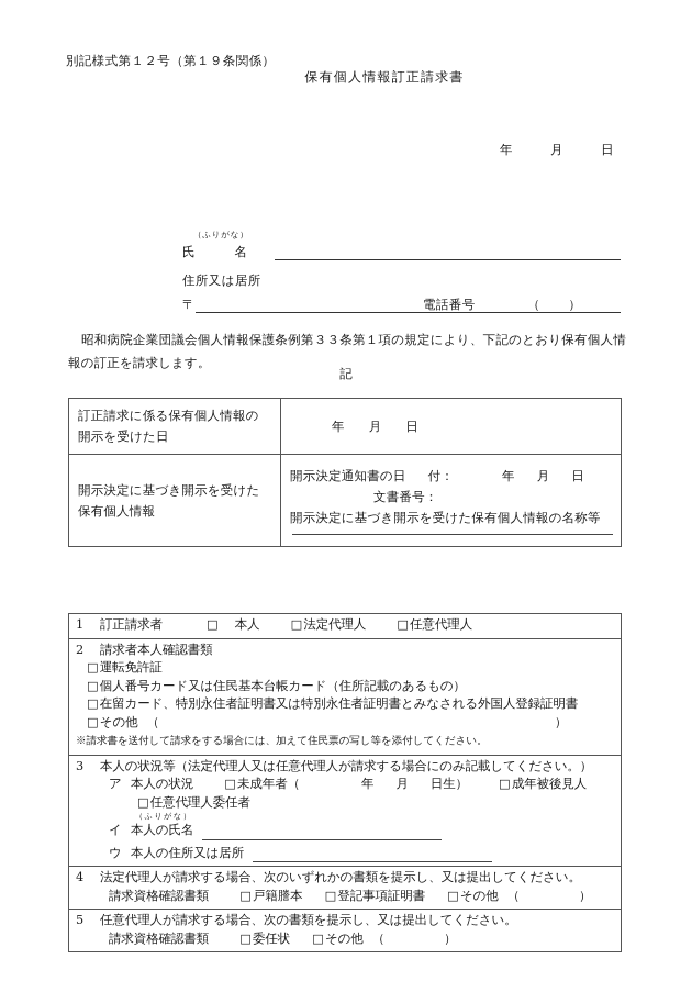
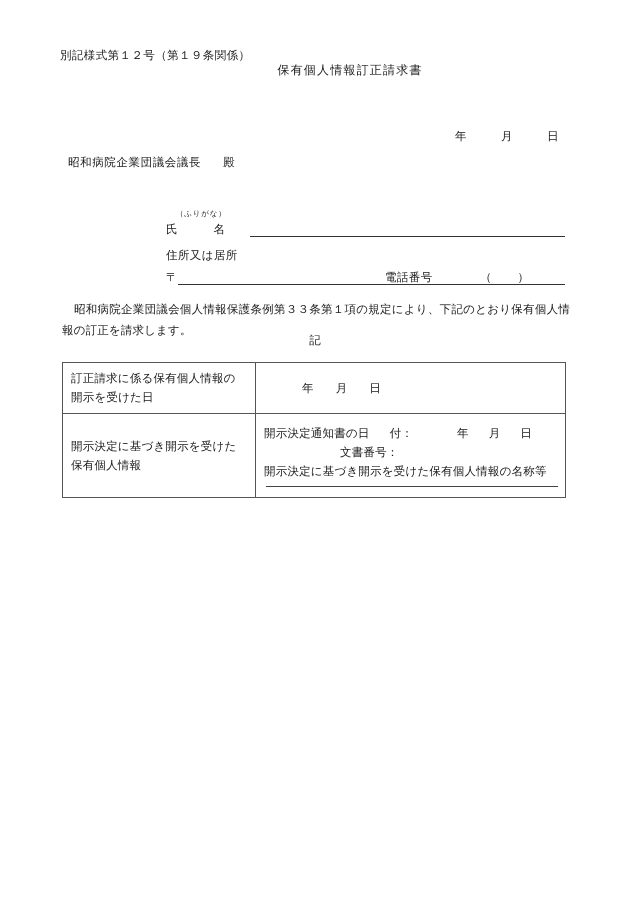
  別記様式第１２号（第１９条関係）
  保有個人情報訂正請求書
  年 月 日
+ 昭和病院企業団議会議長 殿
  （ふりがな）
  氏 名
  住所又は居所
  〒
  電話番号
  （ ）
  昭和病院企業団議会個人情報保護条例第３３条第１項の規定により、下記のとおり保有個人情報の訂正を請求します。
  記
  訂正請求に係る保有個人情報の開示を受けた日	年 月 日
  開示決定に基づき開示を受けた保有個人情報	開示決定通知書の日 付： 年 月 日 文書番号： 開示決定に基づき開示を受けた保有個人情報の名称等
- 1 訂正請求者 □ 本人 □法定代理人 □任意代理人
- 2 請求者本人確認書類 □運転免許証 □個人番号カード又は住民基本台帳カード（住所記載のあるもの） □在留カード、特別永住者証明書又は特別永住者証明書とみなされる外国人登録証明書 □その他 （ ） ※請求書を送付して請求をする場合には、加えて住民票の写し等を添付してください。
- 3 本人の状況等（法定代理人又は任意代理人が請求する場合にのみ記載してください。） ア 本人の状況 □未成年者（ 年 月 日生） □成年被後見人 □任意代理人委任者 （ふりがな） イ 本人の氏名 ウ 本人の住所又は居所
- 4 法定代理人が請求する場合、次のいずれかの書類を提示し、又は提出してください。 請求資格確認書類 □戸籍謄本 □登記事項証明書 □その他 （ ）
- 5 任意代理人が請求する場合、次の書類を提示し、又は提出してください。 請求資格確認書類 □委任状 □その他 （ ）
